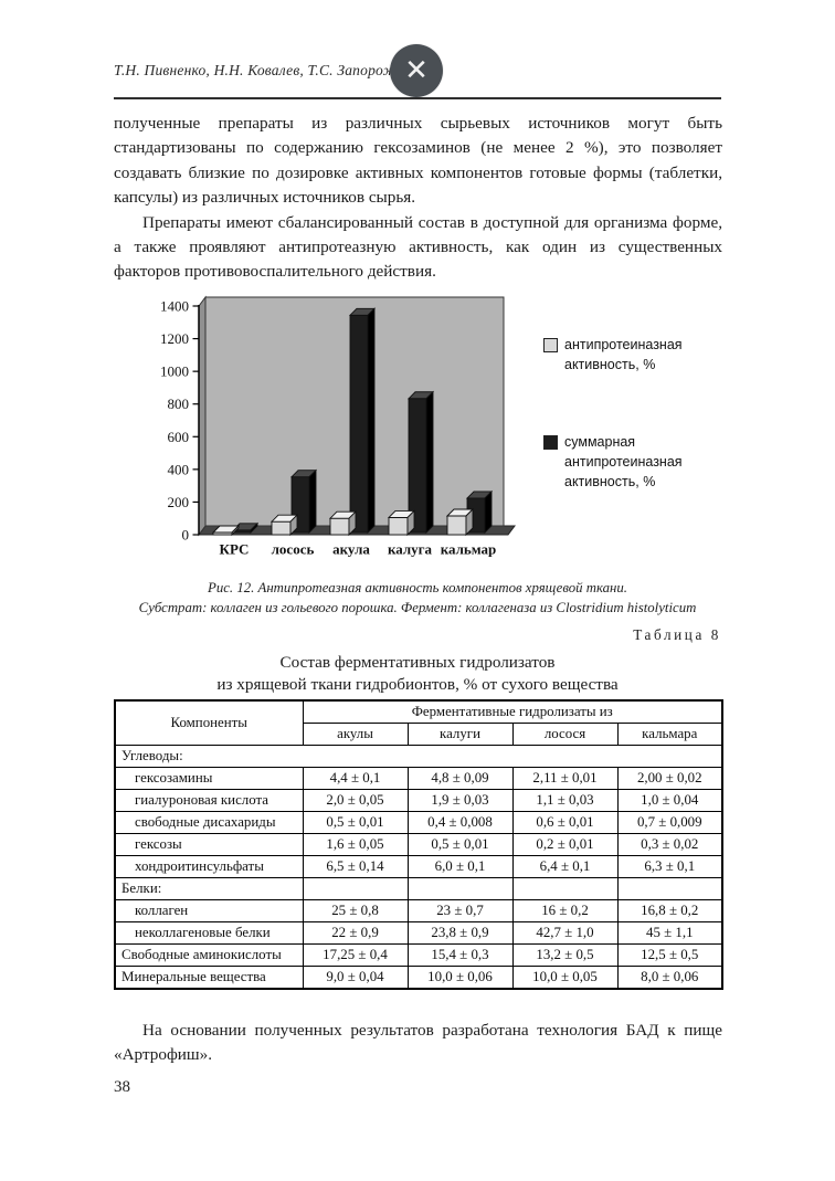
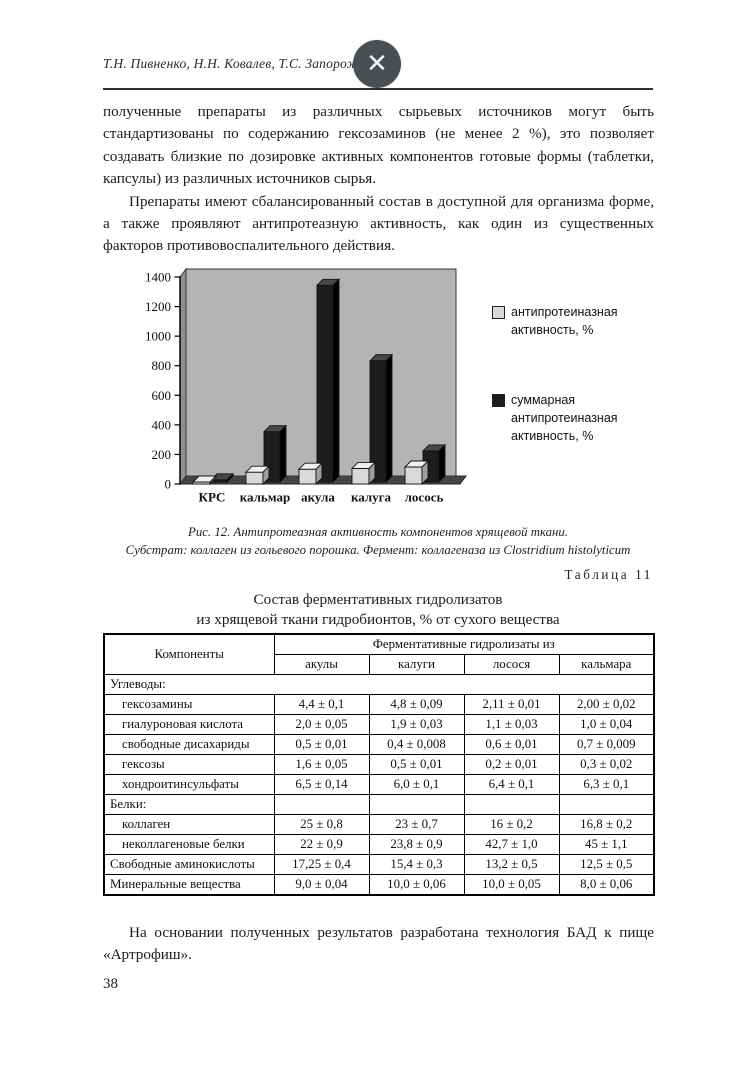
  Т.Н. Пивненко, Н.Н. Ковалев, Т.С. Запоро
  ✕
  полученные препараты из различных сырьевых источников могут быть стандартизованы по содержанию гексозаминов (не менее 2 %), это позволяет создавать близкие по дозировке активных компонентов готовые формы (таблетки, капсулы) из различных источников сырья.
  Препараты имеют сбалансированный состав в доступной для организма форме, а также проявляют антипротеазную активность, как один из существенных факторов противовоспалительного действия.
  0
  200
  400
  600
  800
  1000
  1200
  1400
  КРС
- лосось
+ кальмар
  акула
  калуга
- кальмар
+ лосось
  антипротеиназная активность, %
  суммарная антипротеиназная активность, %
  Рис. 12. Антипротеазная активность компонентов хрящевой ткани.
  Субстрат: коллаген из гольевого порошка. Фермент: коллагеназа из Clostridium histolyticum
- Таблица 8
+ Таблица 11
  Состав ферментативных гидролизатов
  из хрящевой ткани гидробионтов, % от сухого вещества
  Компоненты	Ферментативные гидролизаты из
  акулы	калуги	лосося	кальмара
  Углеводы:
  гексозамины	4,4 ± 0,1	4,8 ± 0,09	2,11 ± 0,01	2,00 ± 0,02
  гиалуроновая кислота	2,0 ± 0,05	1,9 ± 0,03	1,1 ± 0,03	1,0 ± 0,04
  свободные дисахариды	0,5 ± 0,01	0,4 ± 0,008	0,6 ± 0,01	0,7 ± 0,009
  гексозы	1,6 ± 0,05	0,5 ± 0,01	0,2 ± 0,01	0,3 ± 0,02
  хондроитинсульфаты	6,5 ± 0,14	6,0 ± 0,1	6,4 ± 0,1	6,3 ± 0,1
  Белки:
  коллаген	25 ± 0,8	23 ± 0,7	16 ± 0,2	16,8 ± 0,2
  неколлагеновые белки	22 ± 0,9	23,8 ± 0,9	42,7 ± 1,0	45 ± 1,1
  Свободные аминокислоты	17,25 ± 0,4	15,4 ± 0,3	13,2 ± 0,5	12,5 ± 0,5
  Минеральные вещества	9,0 ± 0,04	10,0 ± 0,06	10,0 ± 0,05	8,0 ± 0,06
  На основании полученных результатов разработана технология БАД к пище «Артрофиш».
  38
